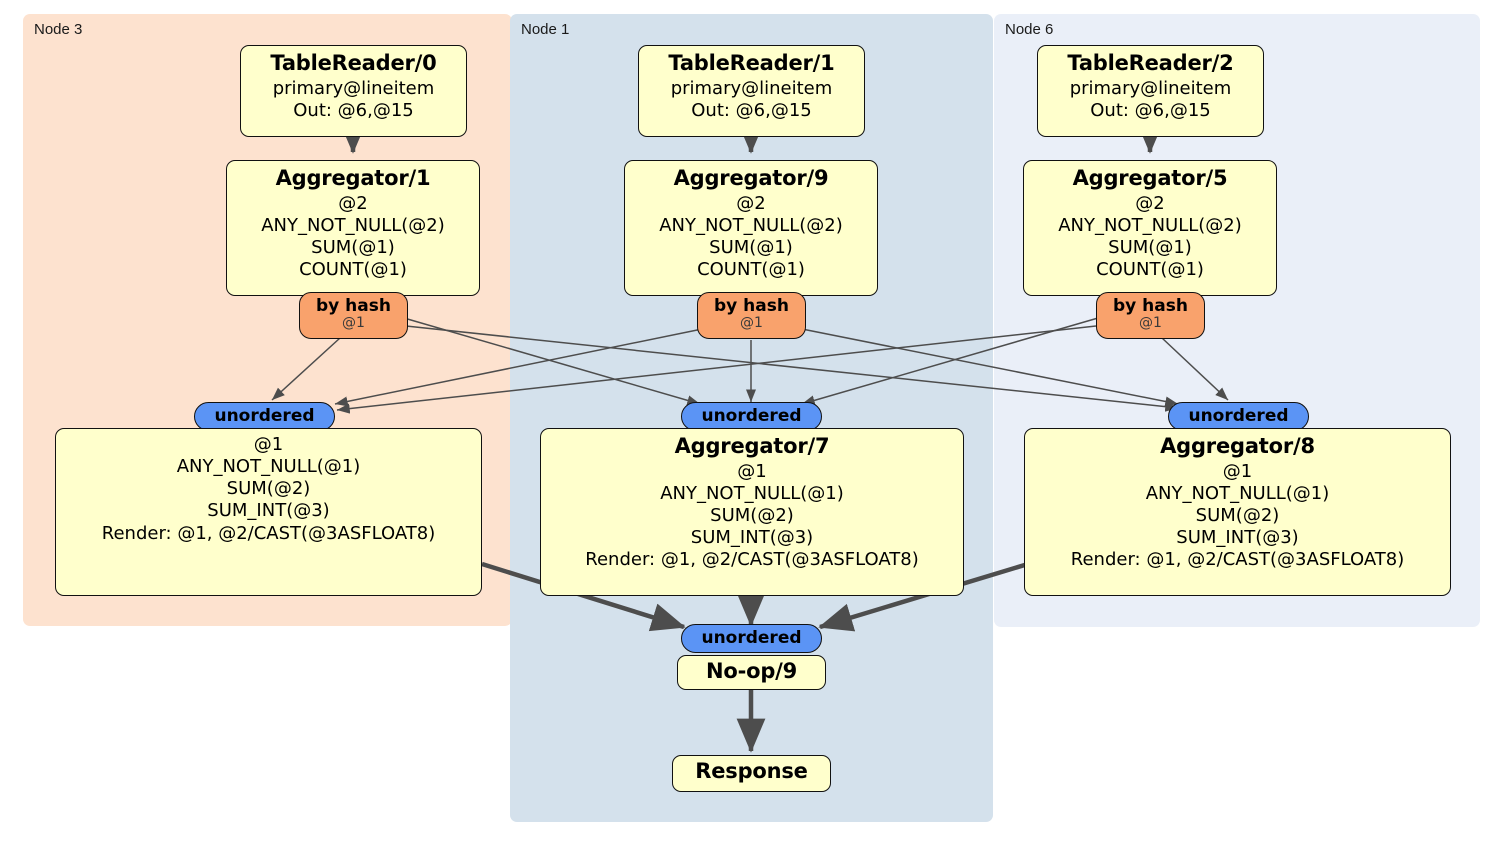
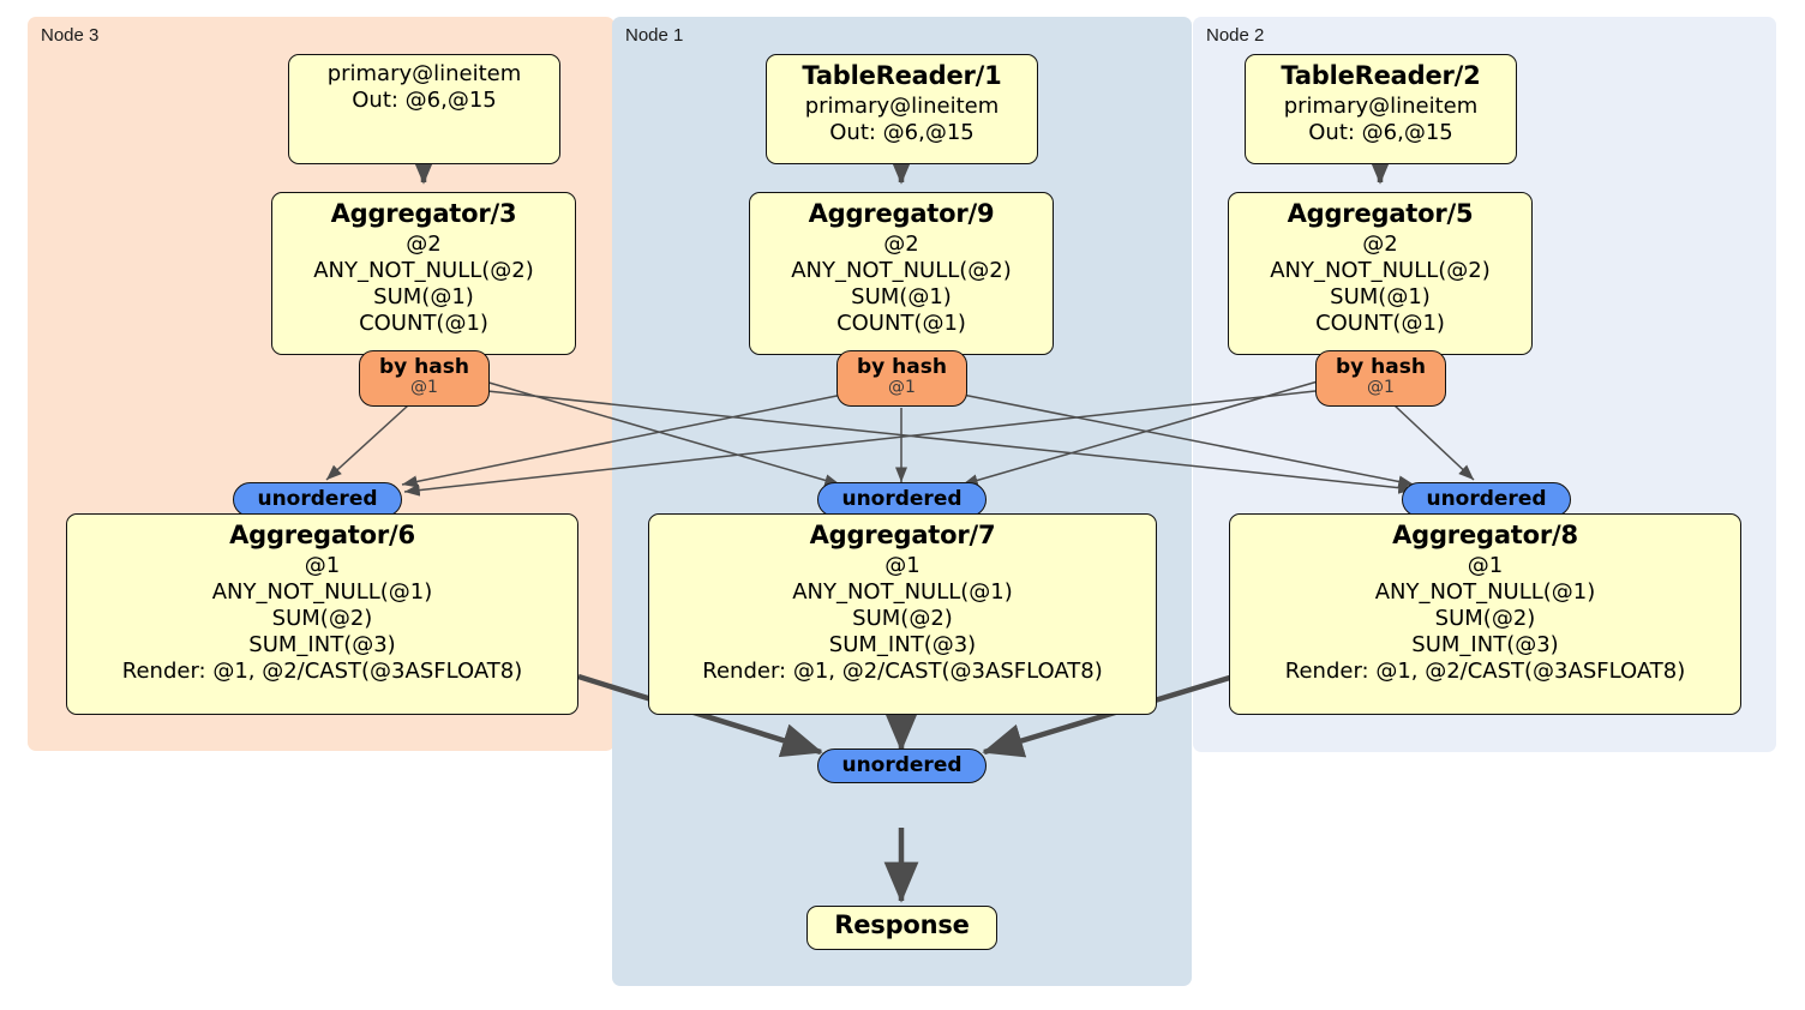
  Node 3
  Node 1
- Node 6
+ Node 2
- TableReader/0
  primary@lineitem
  Out: @6,@15
- Aggregator/1
+ Aggregator/3
  @2
  ANY_NOT_NULL(@2)
  SUM(@1)
  COUNT(@1)
  by hash
  @1
  unordered
+ Aggregator/6
  @1
  ANY_NOT_NULL(@1)
  SUM(@2)
  SUM_INT(@3)
  Render: @1, @2/CAST(@3ASFLOAT8)
  TableReader/1
  primary@lineitem
  Out: @6,@15
  Aggregator/9
  @2
  ANY_NOT_NULL(@2)
  SUM(@1)
  COUNT(@1)
  by hash
  @1
  unordered
  Aggregator/7
  @1
  ANY_NOT_NULL(@1)
  SUM(@2)
  SUM_INT(@3)
  Render: @1, @2/CAST(@3ASFLOAT8)
  unordered
- No-op/9
  Response
  TableReader/2
  primary@lineitem
  Out: @6,@15
  Aggregator/5
  @2
  ANY_NOT_NULL(@2)
  SUM(@1)
  COUNT(@1)
  by hash
  @1
  unordered
  Aggregator/8
  @1
  ANY_NOT_NULL(@1)
  SUM(@2)
  SUM_INT(@3)
  Render: @1, @2/CAST(@3ASFLOAT8)
